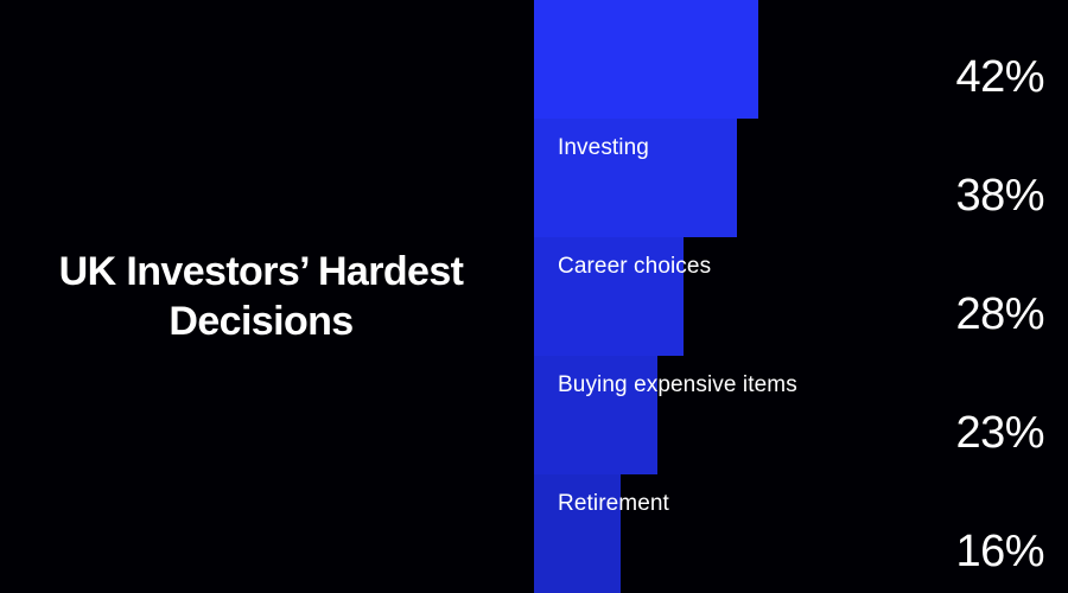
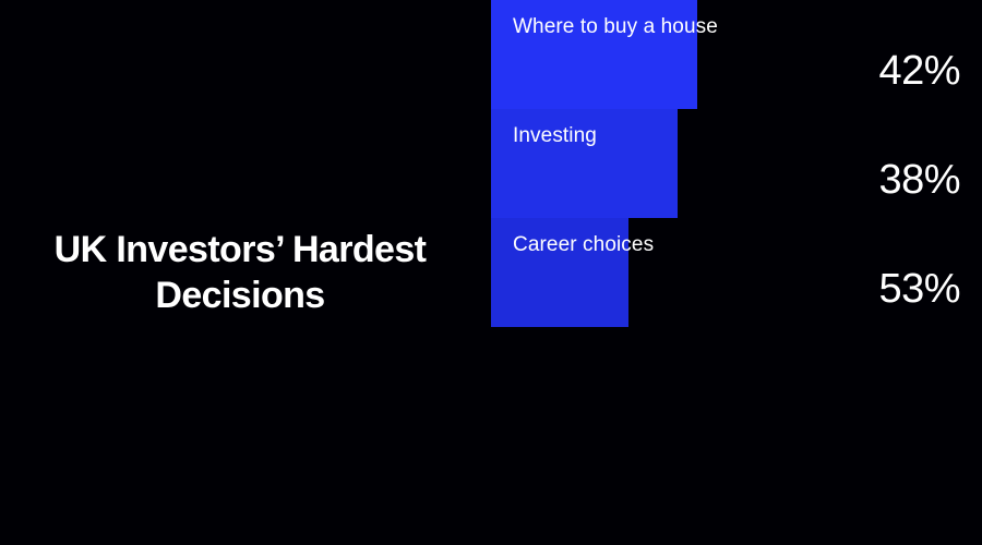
  UK Investors’ Hardest Decisions
+ Where to buy a house
  42%
  Investing
  38%
  Career choices
- 28%
+ 53%
- Buying expensive items
- 23%
- Retirement
- 16%
